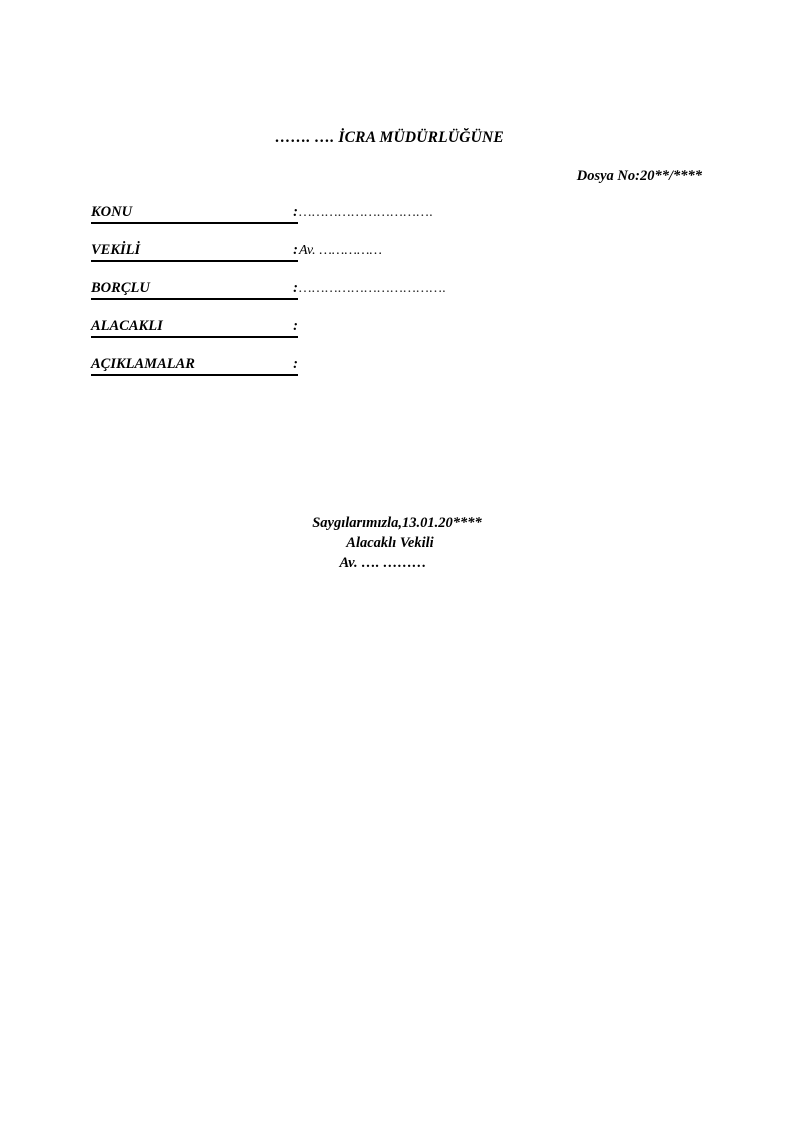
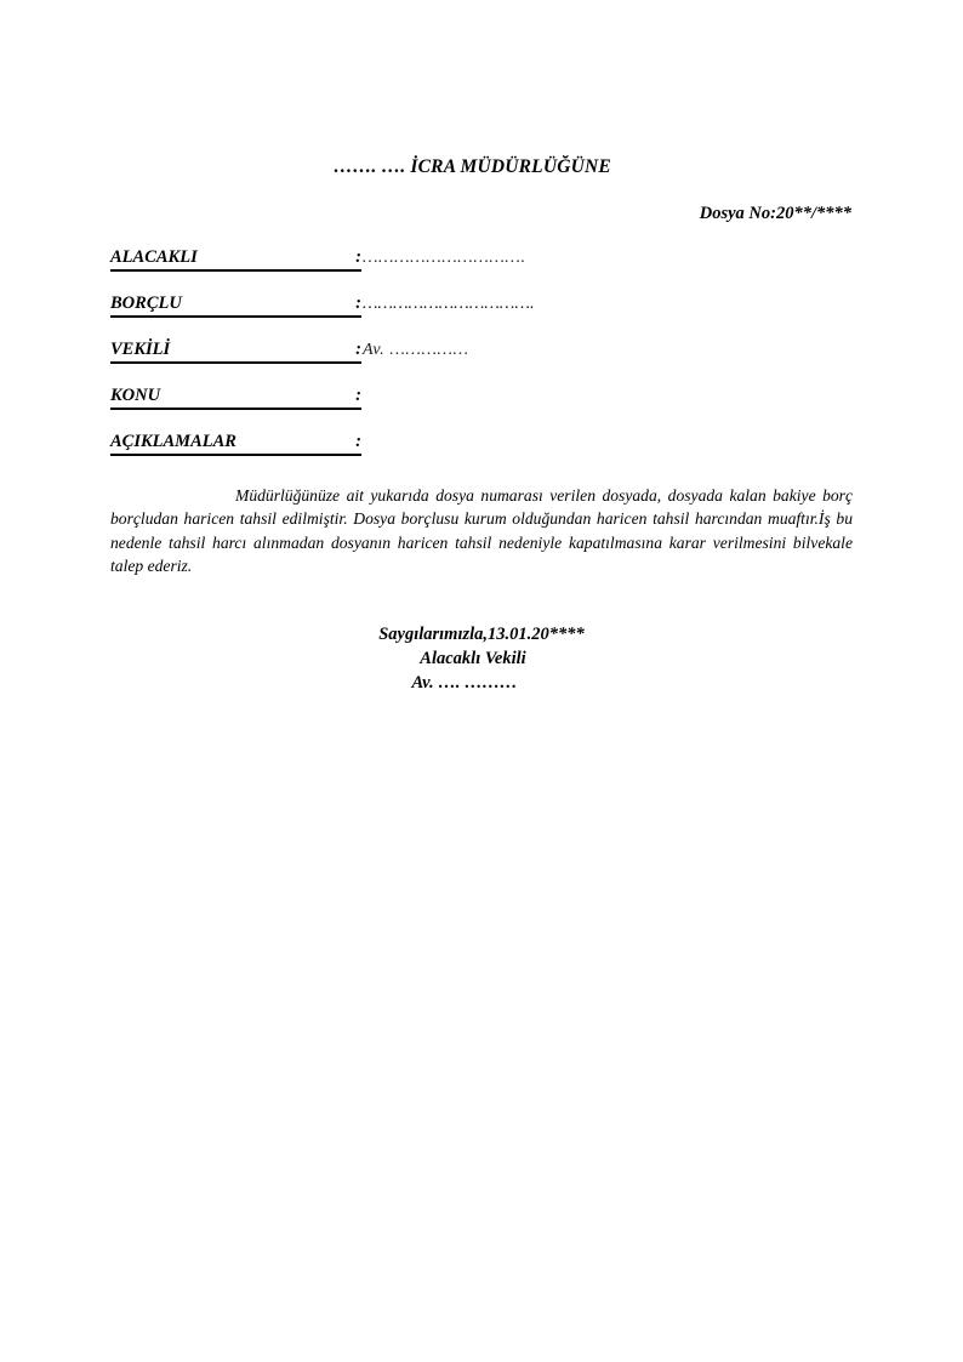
  ……. …. İCRA MÜDÜRLÜĞÜNE
  Dosya No:20**/****
- KONU
+ ALACAKLI
  :
  ………………………….
- VEKİLİ
+ BORÇLU
  :
- Av. ……………
+ …………………………….
- BORÇLU
+ VEKİLİ
  :
- …………………………….
+ Av. ……………
- ALACAKLI
+ KONU
  :
  AÇIKLAMALAR
  :
+ Müdürlüğünüze ait yukarıda dosya numarası verilen dosyada, dosyada kalan bakiye borç borçludan haricen tahsil edilmiştir. Dosya borçlusu kurum olduğundan haricen tahsil harcından muaftır.İş bu nedenle tahsil harcı alınmadan dosyanın haricen tahsil nedeniyle kapatılmasına karar verilmesini bilvekale talep ederiz.
  Saygılarımızla,13.01.20****
  Alacaklı Vekili
  Av. …. ………
